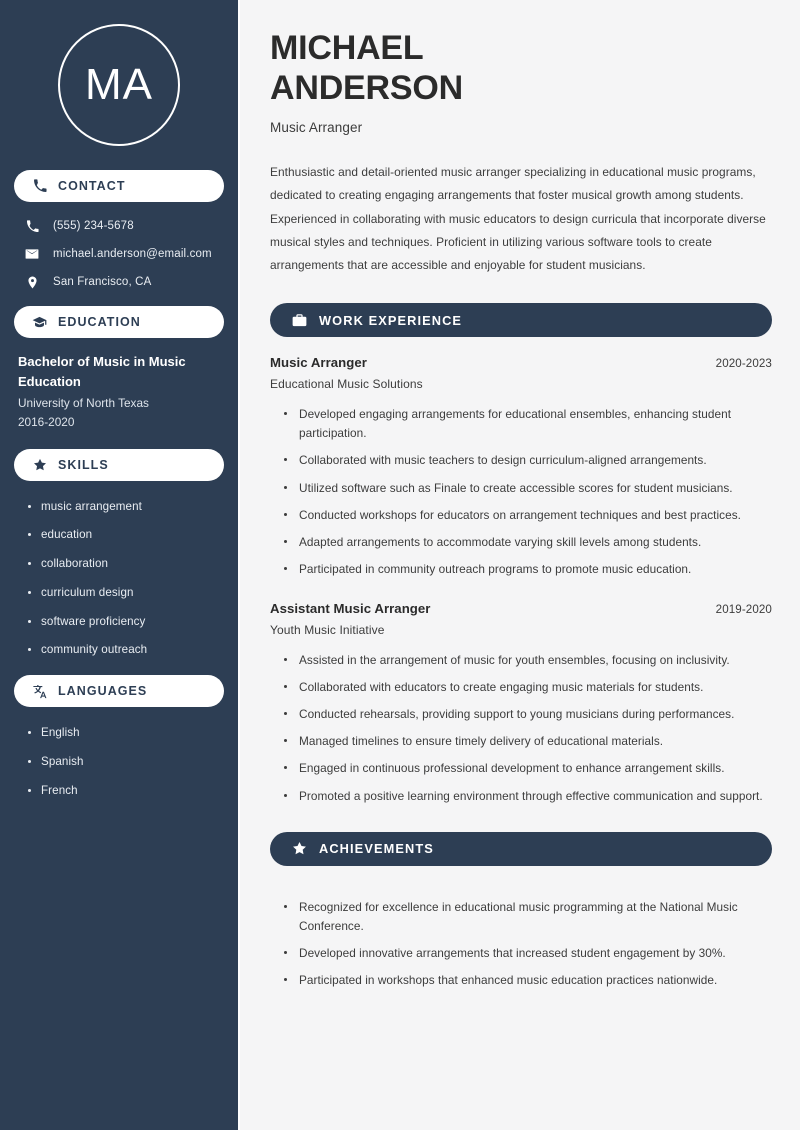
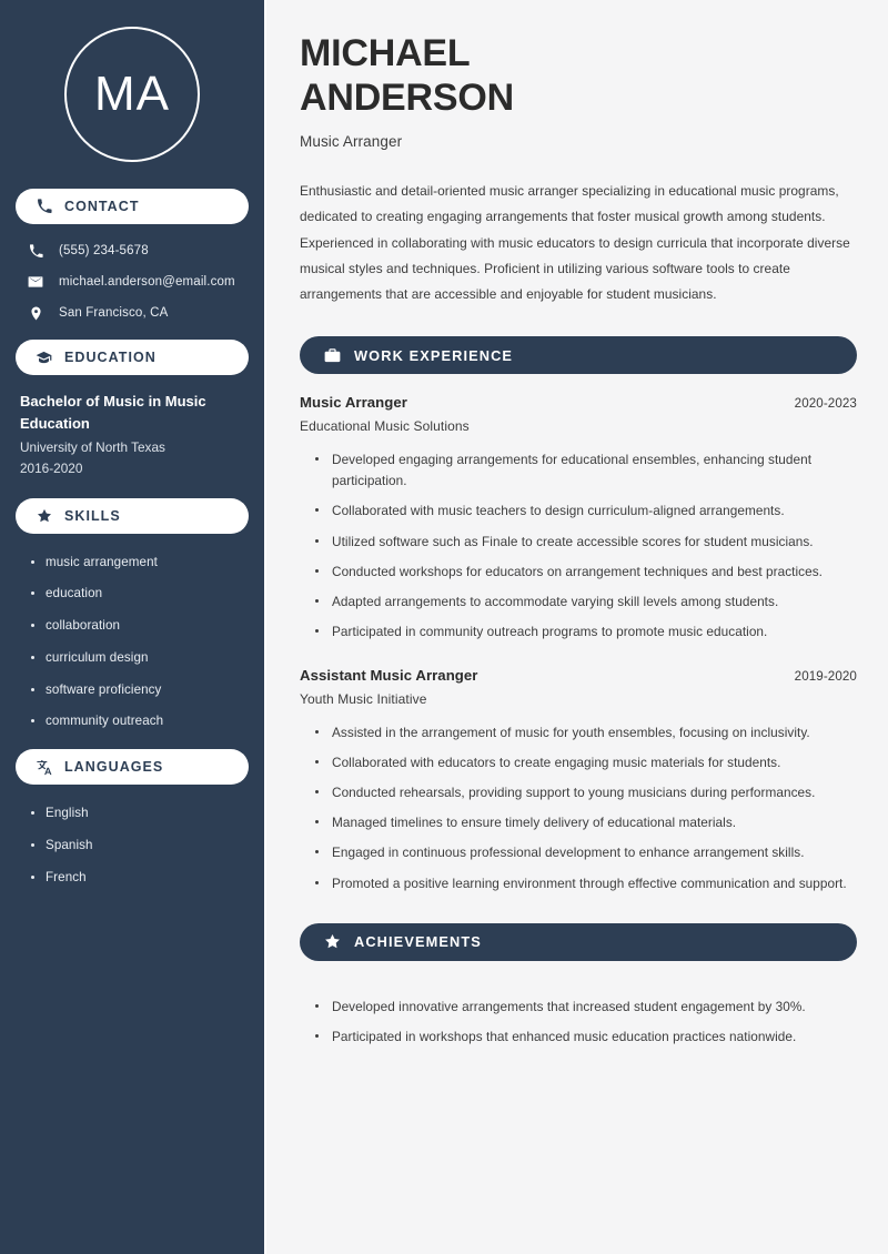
  MA
  CONTACT
  (555) 234-5678
  michael.anderson@email.com
  San Francisco, CA
  EDUCATION
  Bachelor of Music in Music Education
  University of North Texas
  2016-2020
  SKILLS
  music arrangement
  education
  collaboration
  curriculum design
  software proficiency
  community outreach
  LANGUAGES
  English
  Spanish
  French
  MICHAEL
  ANDERSON
  Music Arranger
  Enthusiastic and detail-oriented music arranger specializing in educational music programs, dedicated to creating engaging arrangements that foster musical growth among students. Experienced in collaborating with music educators to design curricula that incorporate diverse musical styles and techniques. Proficient in utilizing various software tools to create arrangements that are accessible and enjoyable for student musicians.
  WORK EXPERIENCE
  Music Arranger
  2020-2023
  Educational Music Solutions
  Developed engaging arrangements for educational ensembles, enhancing student participation.
  Collaborated with music teachers to design curriculum-aligned arrangements.
  Utilized software such as Finale to create accessible scores for student musicians.
  Conducted workshops for educators on arrangement techniques and best practices.
  Adapted arrangements to accommodate varying skill levels among students.
  Participated in community outreach programs to promote music education.
  Assistant Music Arranger
  2019-2020
  Youth Music Initiative
  Assisted in the arrangement of music for youth ensembles, focusing on inclusivity.
  Collaborated with educators to create engaging music materials for students.
  Conducted rehearsals, providing support to young musicians during performances.
  Managed timelines to ensure timely delivery of educational materials.
  Engaged in continuous professional development to enhance arrangement skills.
  Promoted a positive learning environment through effective communication and support.
  ACHIEVEMENTS
- Recognized for excellence in educational music programming at the National Music Conference.
  Developed innovative arrangements that increased student engagement by 30%.
  Participated in workshops that enhanced music education practices nationwide.
